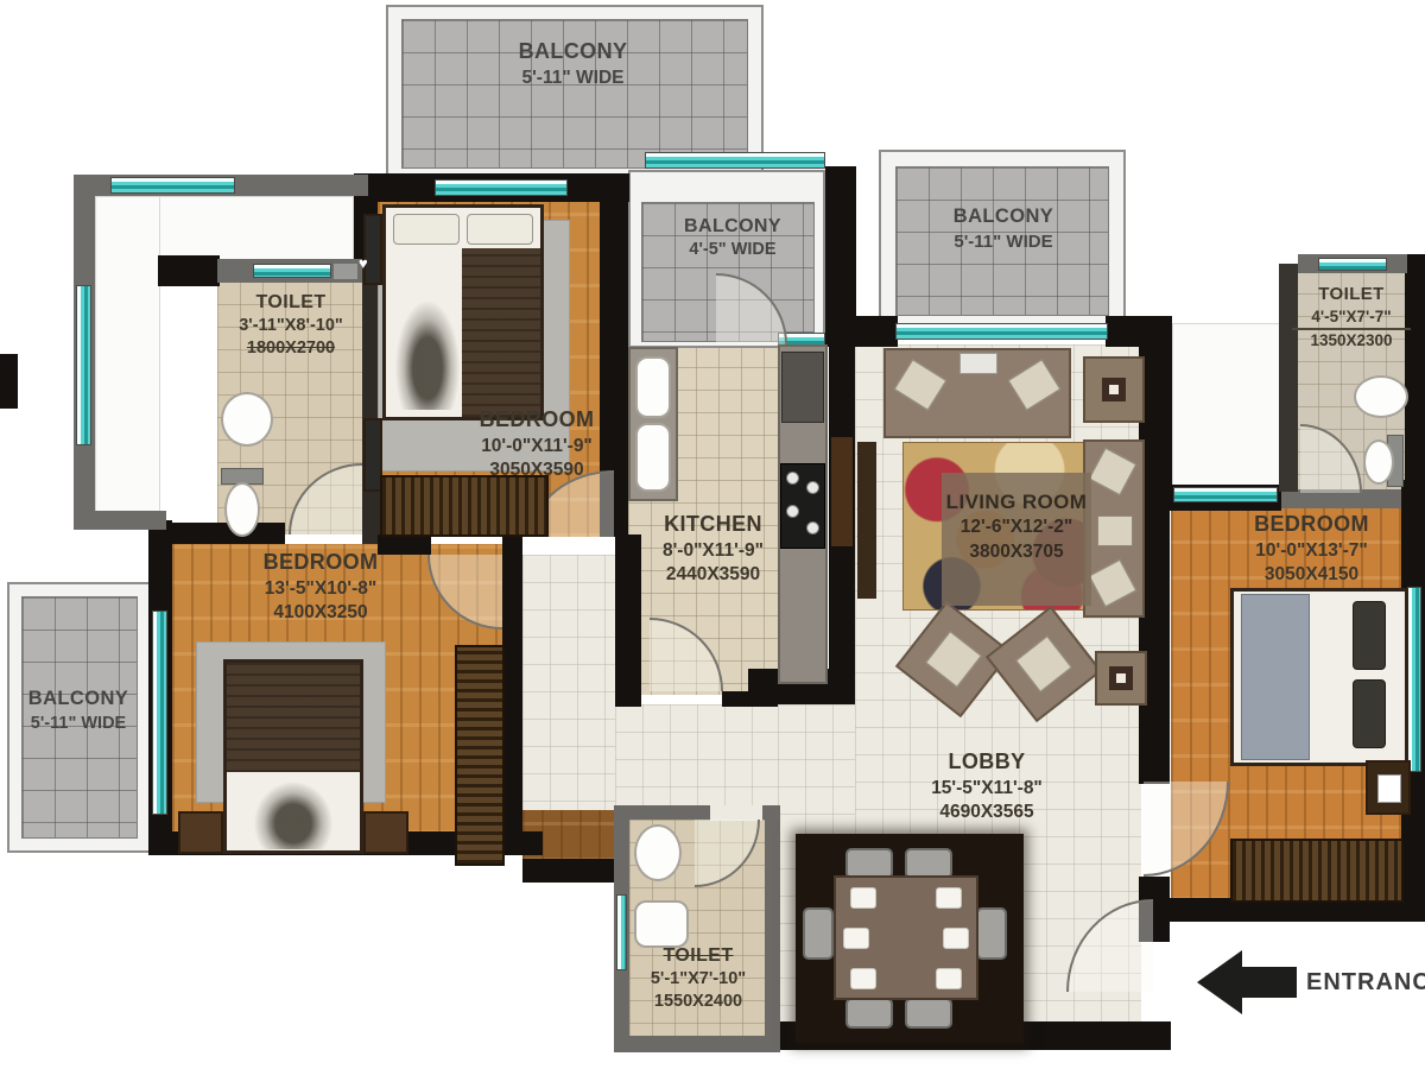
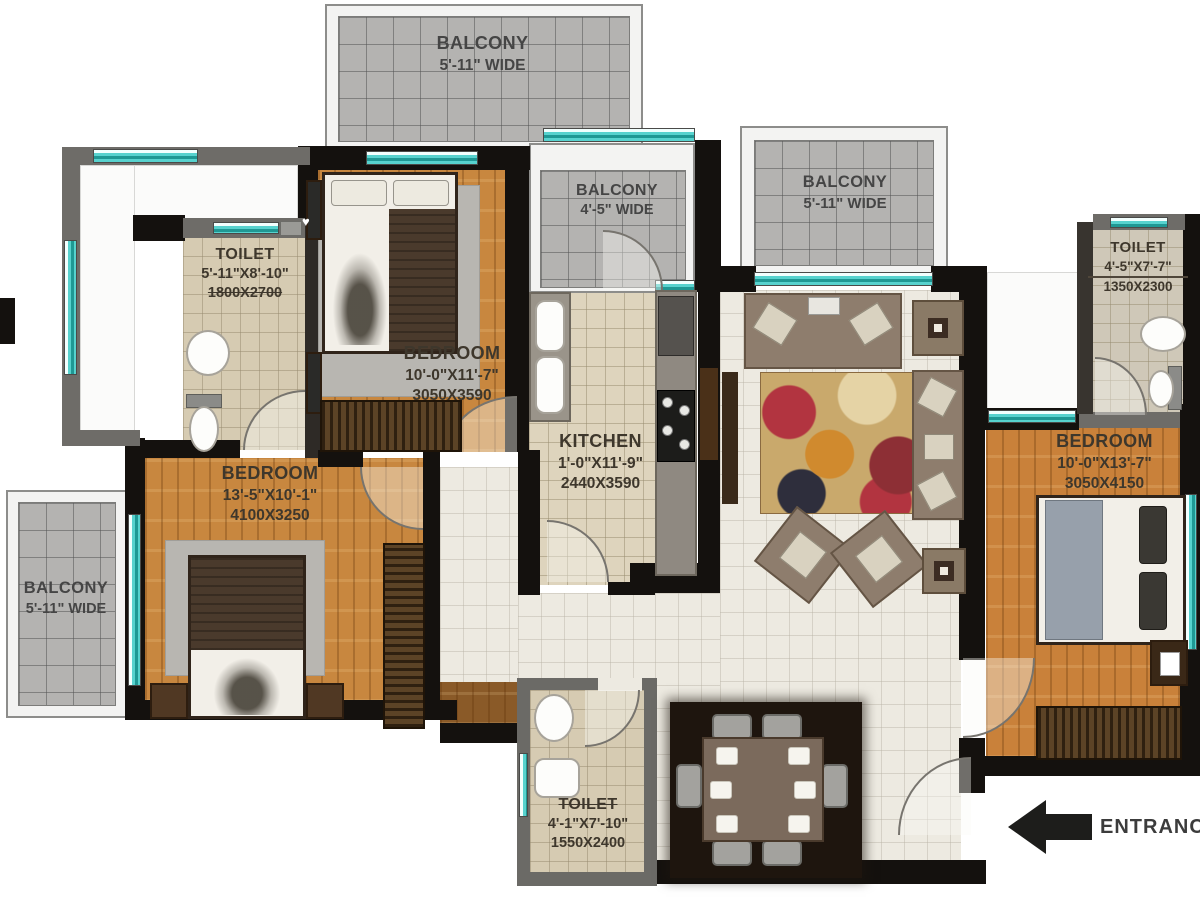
  ♥
  BALCONY
  5'-11" WIDE
  BALCONY
  4'-5" WIDE
  BALCONY
  5'-11" WIDE
  BALCONY
  5'-11" WIDE
  TOILET
- 3'-11"X8'-10"
+ 5'-11"X8'-10"
  1800X2700
  BEDROOM
- 10'-0"X11'-9"
+ 10'-0"X11'-7"
  3050X3590
  KITCHEN
- 8'-0"X11'-9"
+ 1'-0"X11'-9"
  2440X3590
- LIVING ROOM
- 12'-6"X12'-2"
- 3800X3705
- LOBBY
- 15'-5"X11'-8"
- 4690X3565
  TOILET
  4'-5"X7'-7"
  1350X2300
  BEDROOM
  10'-0"X13'-7"
  3050X4150
  BEDROOM
- 13'-5"X10'-8"
+ 13'-5"X10'-1"
  4100X3250
  TOILET
- 5'-1"X7'-10"
+ 4'-1"X7'-10"
  1550X2400
  ENTRANC
